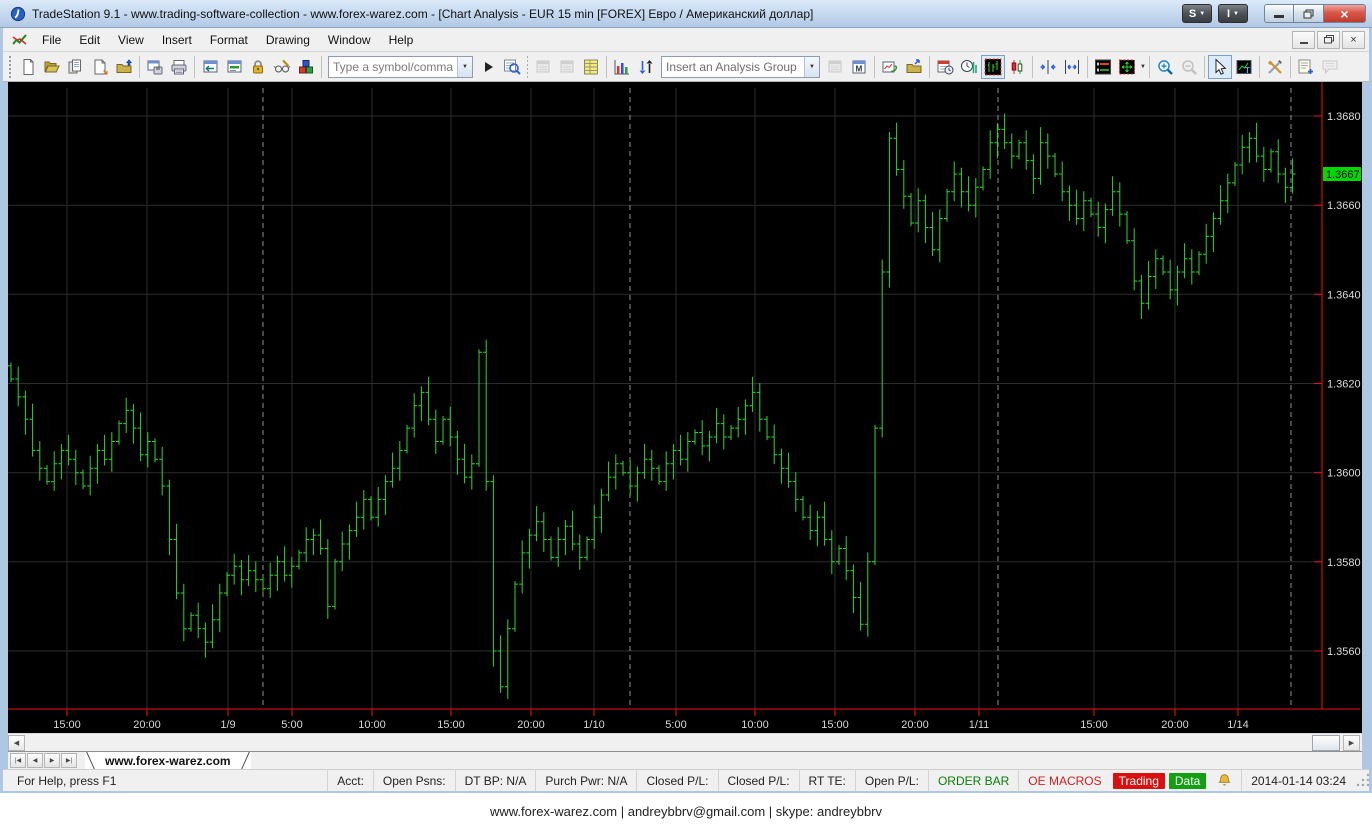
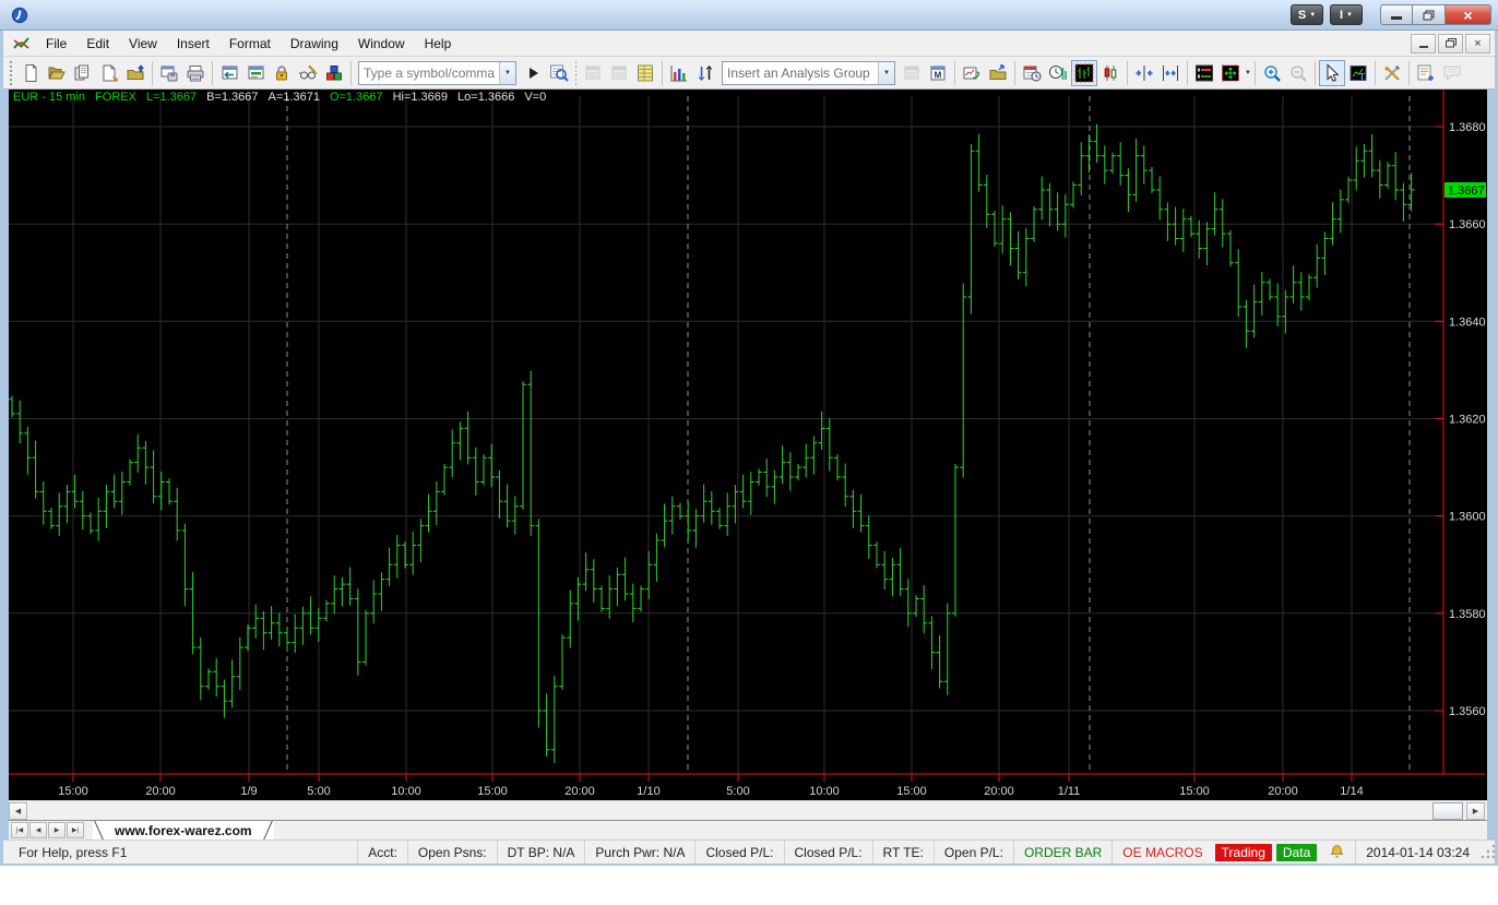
- TradeStation 9.1 - www.trading-software-collection - www.forex-warez.com - [Chart Analysis - EUR 15 min [FOREX] Евро / Американский доллар]
  S
  I
  ×
  File
  Edit
  View
  Insert
  Format
  Drawing
  Window
  Help
  ×
  Type a symbol/comma
  Insert an Analysis Group
  M
  T
+ EUR - 15 min FOREX L=1.3667 B=1.3667 A=1.3671 O=1.3667 Hi=1.3669 Lo=1.3666 V=0
  1.3680
  1.3660
  1.3640
  1.3620
  1.3600
  1.3580
  1.3560
  15:00
  20:00
  1/9
  5:00
  10:00
  15:00
  20:00
  1/10
  5:00
  10:00
  15:00
  20:00
  1/11
  15:00
  20:00
  1/14
  1.3667
  www.forex-warez.com
  For Help, press F1
  Acct:
  Open Psns:
  DT BP: N/A
  Purch Pwr: N/A
  Closed P/L:
  Closed P/L:
  RT TE:
  Open P/L:
  ORDER BAR
  OE MACROS
  Trading
  Data
  2014-01-14 03:24
- www.forex-warez.com | andreybbrv@gmail.com | skype: andreybbrv
